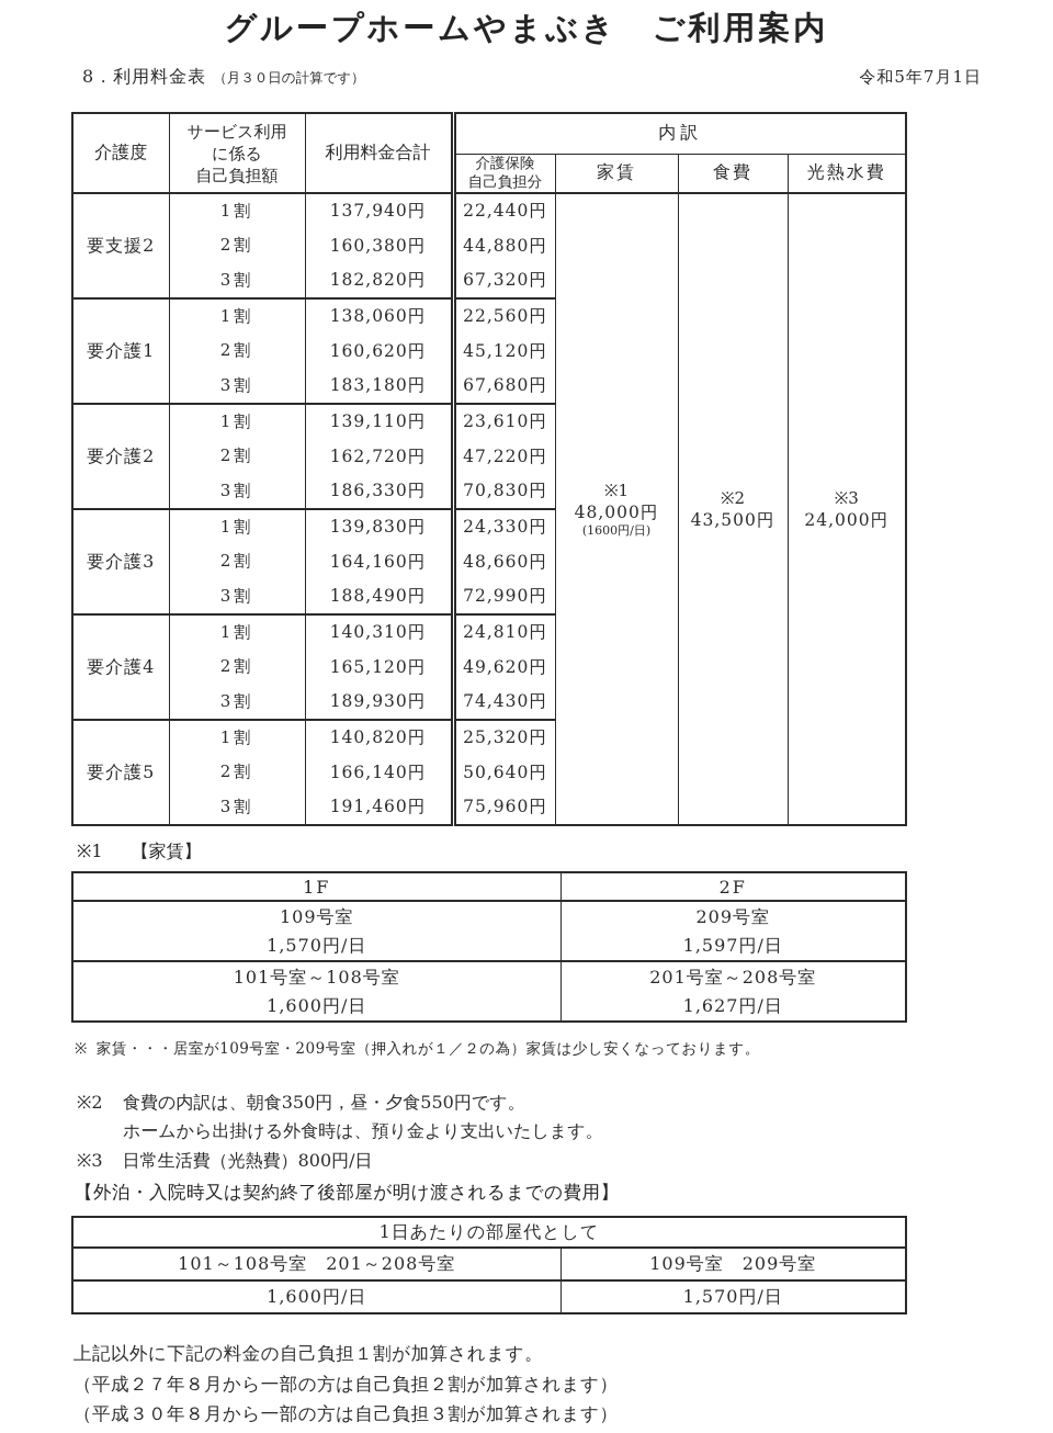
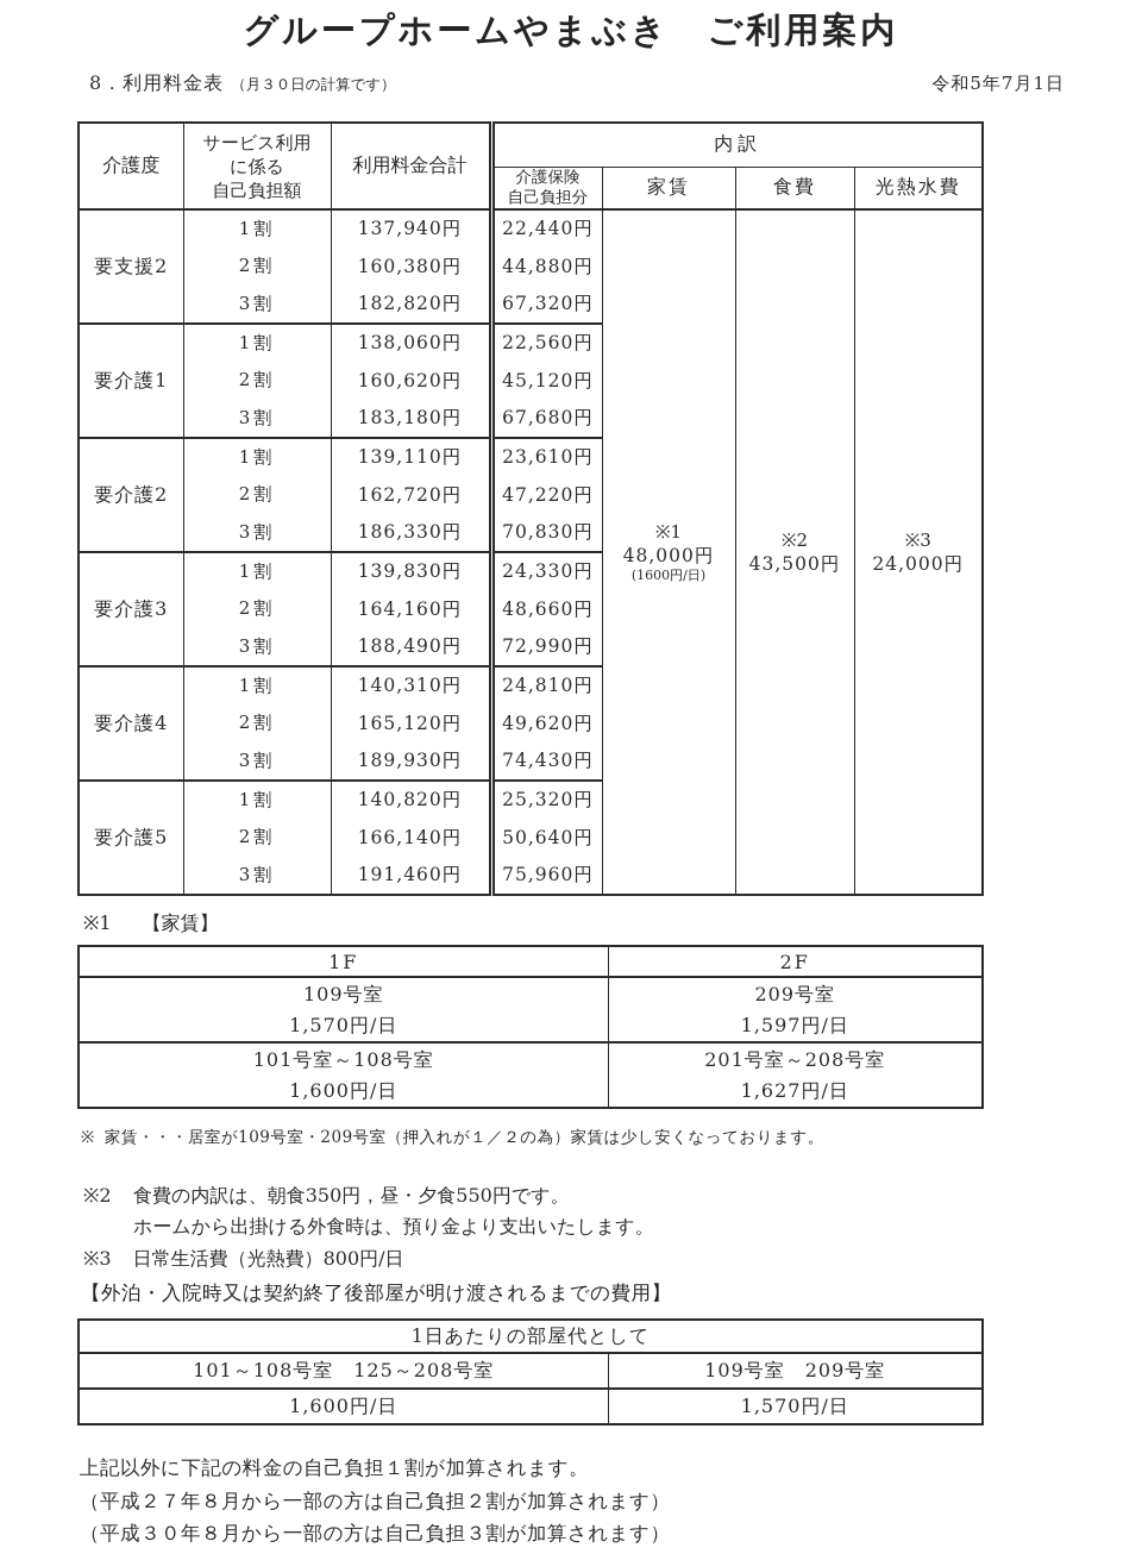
  グループホームやまぶき ご利用案内
  8．利用料金表 （月３０日の計算です）
  令和5年7月1日
  介護度	サービス利用 に係る 自己負担額	利用料金合計	内訳
  介護保険 自己負担分	家賃	食費	光熱水費
  要支援2	1割	137,940円	22,440円	※1 48,000円 (1600円/日)	※2 43,500円	※3 24,000円
  2割	160,380円	44,880円
  3割	182,820円	67,320円
  要介護1	1割	138,060円	22,560円
  2割	160,620円	45,120円
  3割	183,180円	67,680円
  要介護2	1割	139,110円	23,610円
  2割	162,720円	47,220円
  3割	186,330円	70,830円
  要介護3	1割	139,830円	24,330円
  2割	164,160円	48,660円
  3割	188,490円	72,990円
  要介護4	1割	140,310円	24,810円
  2割	165,120円	49,620円
  3割	189,930円	74,430円
  要介護5	1割	140,820円	25,320円
  2割	166,140円	50,640円
  3割	191,460円	75,960円
  ※1 【家賃】
  1F	2F
  109号室 1,570円/日	209号室 1,597円/日
  101号室～108号室 1,600円/日	201号室～208号室 1,627円/日
  ※ 家賃・・・居室が109号室・209号室（押入れが１／２の為）家賃は少し安くなっております。
  ※2
  食費の内訳は、朝食350円，昼・夕食550円です。
  ホームから出掛ける外食時は、預り金より支出いたします。
  ※3 日常生活費（光熱費）800円/日
  【外泊・入院時又は契約終了後部屋が明け渡されるまでの費用】
  1日あたりの部屋代として
- 101～108号室 201～208号室	109号室 209号室
+ 101～108号室 125～208号室	109号室 209号室
  1,600円/日	1,570円/日
  上記以外に下記の料金の自己負担１割が加算されます。
  （平成２７年８月から一部の方は自己負担２割が加算されます）
  （平成３０年８月から一部の方は自己負担３割が加算されます）
